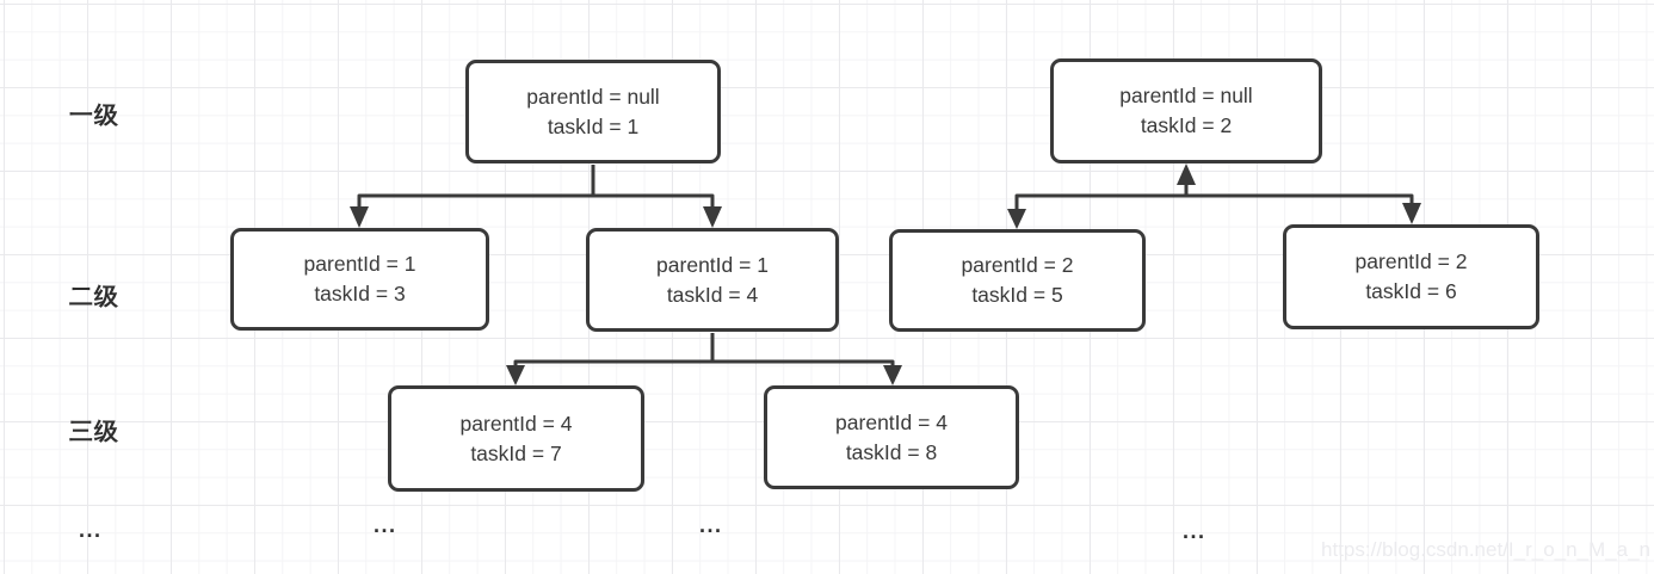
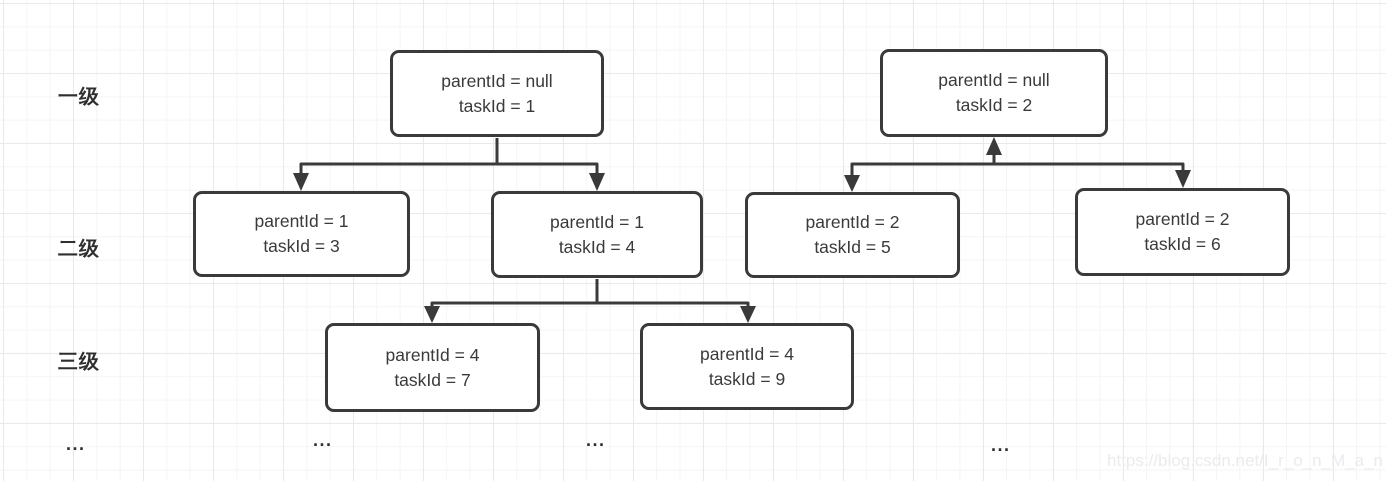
  一级
  二级
  三级
  parentId = null
  taskId = 1
  parentId = null
  taskId = 2
  parentId = 1
  taskId = 3
  parentId = 1
  taskId = 4
  parentId = 2
  taskId = 5
  parentId = 2
  taskId = 6
  parentId = 4
  taskId = 7
  parentId = 4
- taskId = 8
+ taskId = 9
  ...
  ...
  ...
  ...
